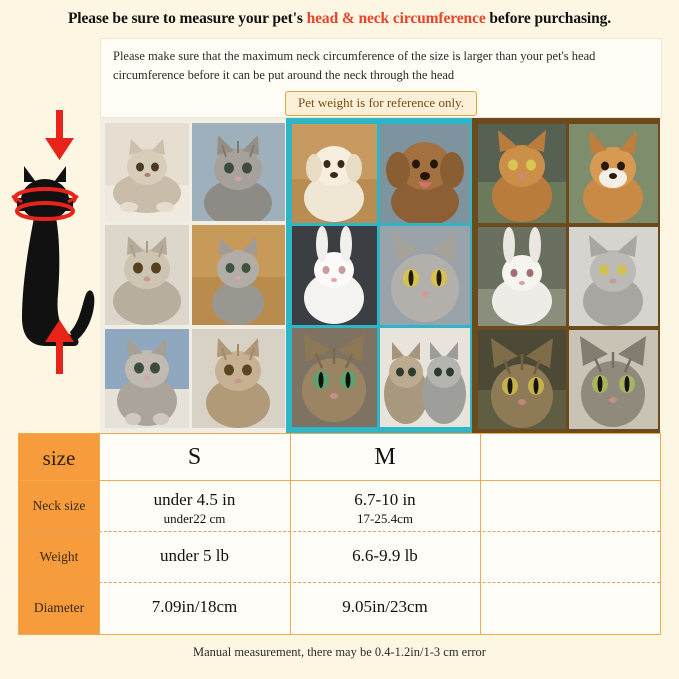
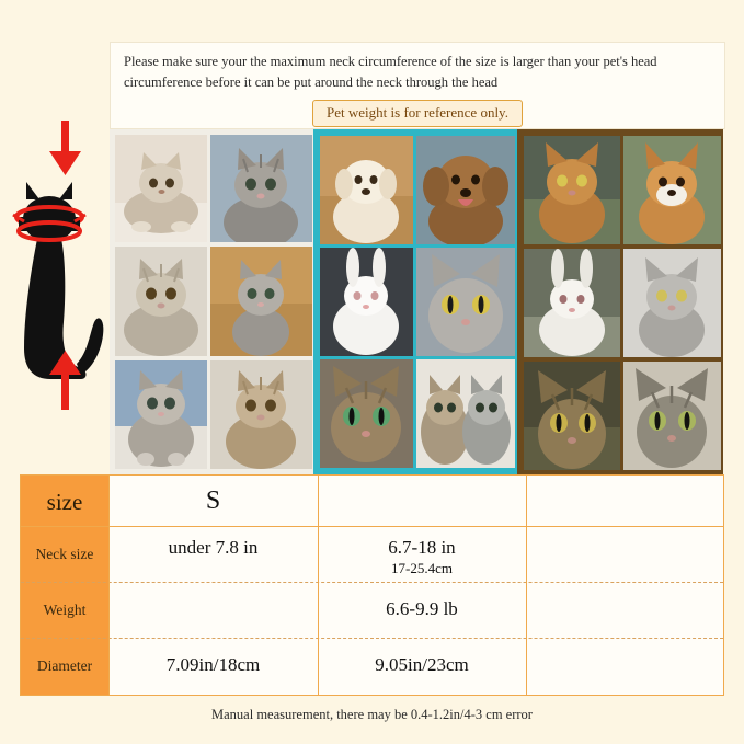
- Please be sure to measure your pet's head & neck circumference before purchasing.
- Please make sure that the maximum neck circumference of the size is larger than your pet's head circumference before it can be put around the neck through the head
+ Please make sure your the maximum neck circumference of the size is larger than your pet's head circumference before it can be put around the neck through the head
  Pet weight is for reference only.
  size
  S
- M
  Neck size
- under 4.5 in
+ under 7.8 in
- under22 cm
- 6.7-10 in
+ 6.7-18 in
  17-25.4cm
  Weight
- under 5 lb
  6.6-9.9 lb
  Diameter
  7.09in/18cm
  9.05in/23cm
- Manual measurement, there may be 0.4-1.2in/1-3 cm error
+ Manual measurement, there may be 0.4-1.2in/4-3 cm error
